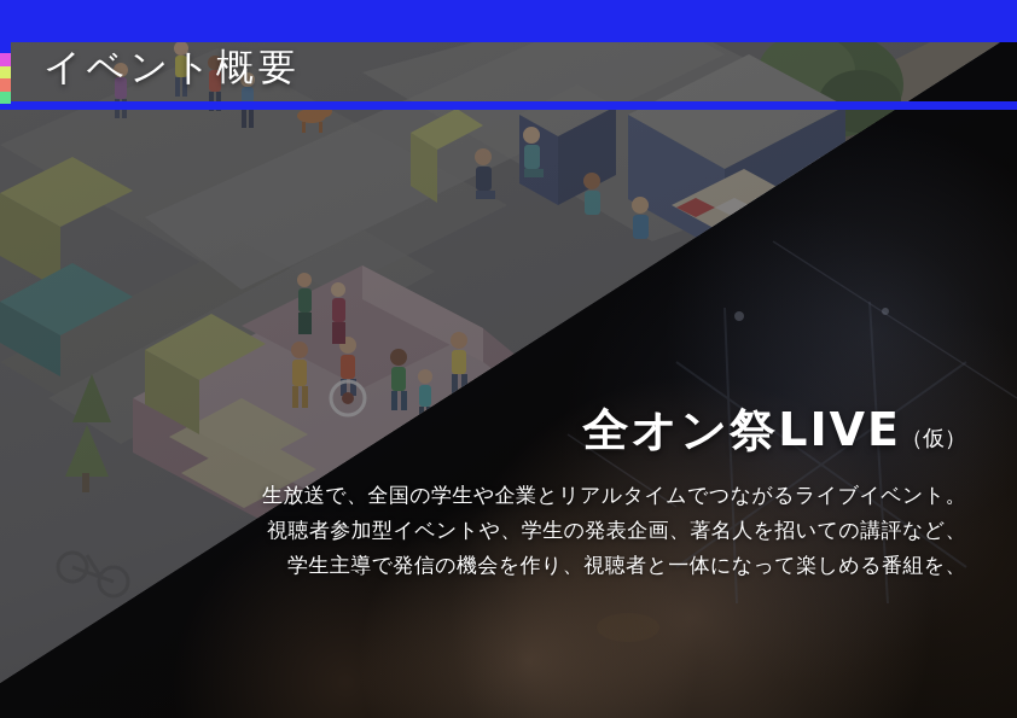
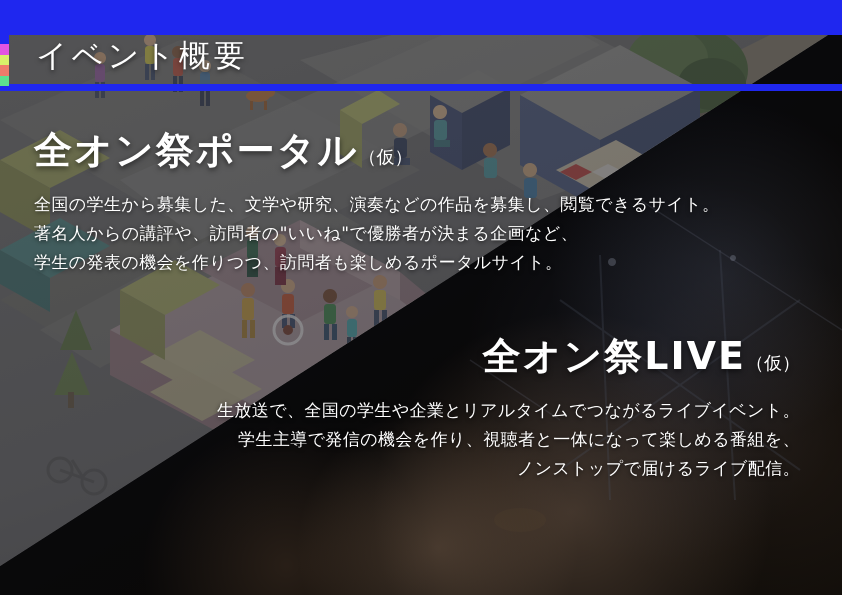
  イベント概要
+ 全オン祭ポータル（仮）
+ 全国の学生から募集した、文学や研究、演奏などの作品を募集し、閲覧できるサイト。
+ 著名人からの講評や、訪問者の"いいね"で優勝者が決まる企画など、
+ 学生の発表の機会を作りつつ、訪問者も楽しめるポータルサイト。
  全オン祭LIVE（仮）
  生放送で、全国の学生や企業とリアルタイムでつながるライブイベント。
- 視聴者参加型イベントや、学生の発表企画、著名人を招いての講評など、
  学生主導で発信の機会を作り、視聴者と一体になって楽しめる番組を、
+ ノンストップで届けるライブ配信。
